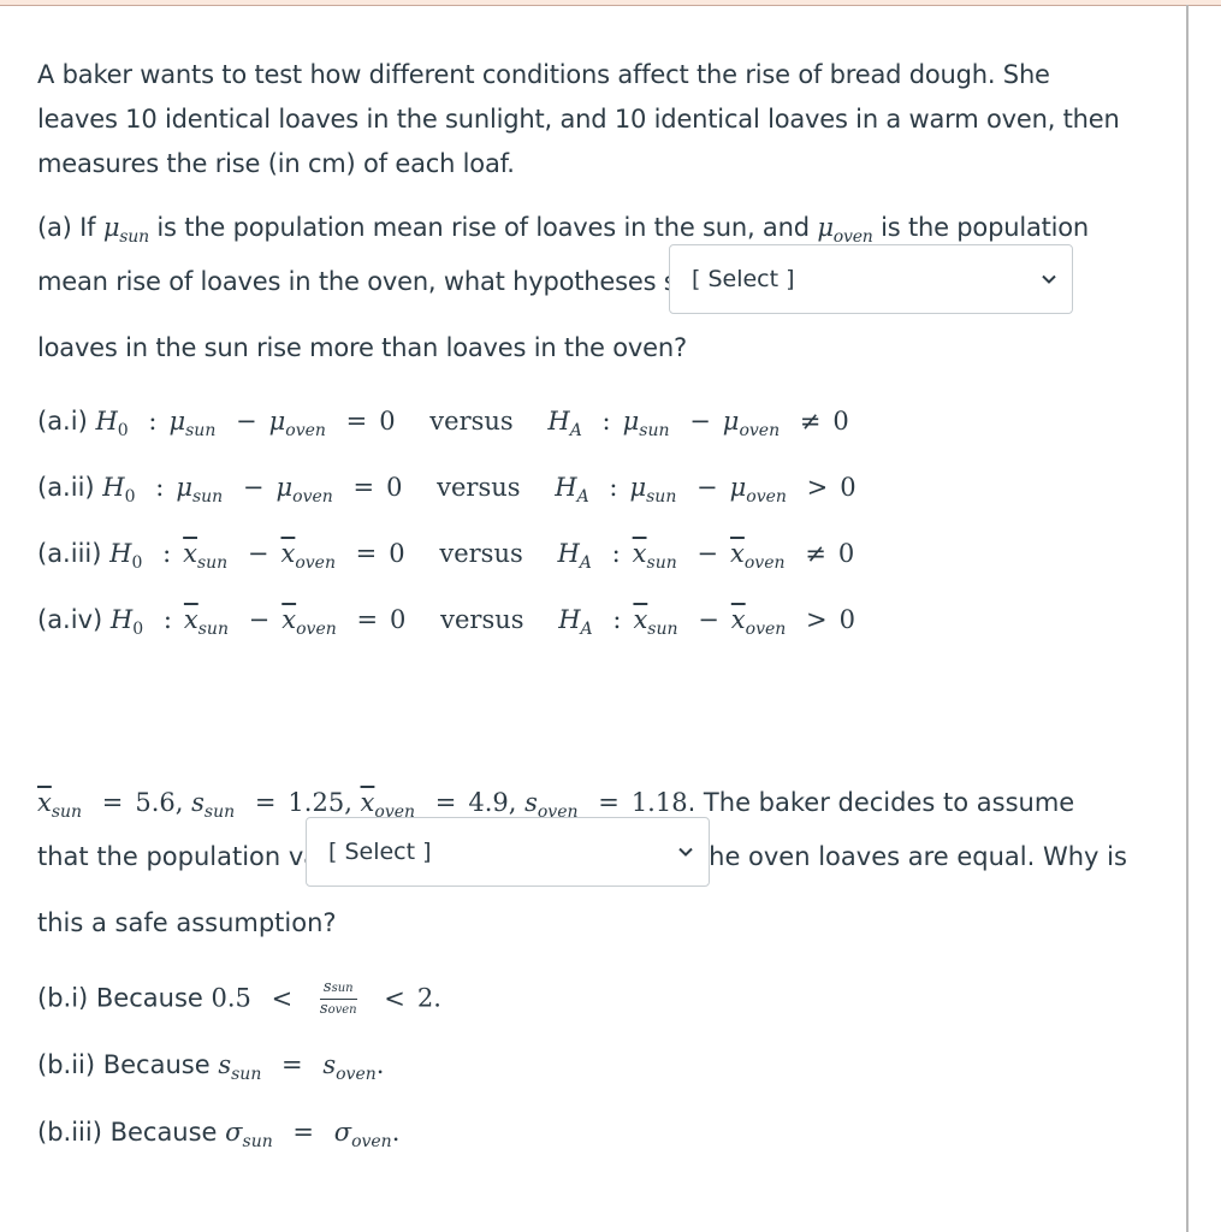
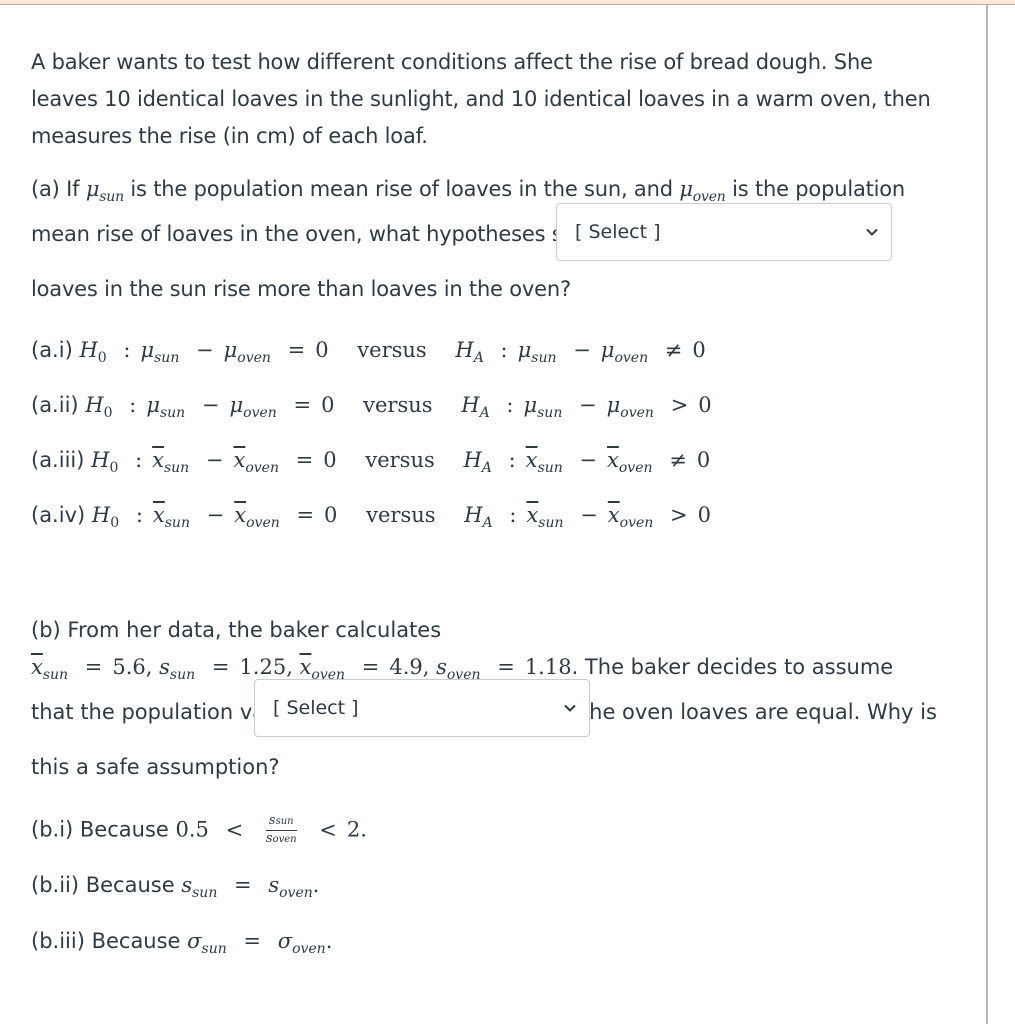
  A baker wants to test how different conditions affect the rise of bread dough. She
  leaves 10 identical loaves in the sunlight, and 10 identical loaves in a warm oven, then
  measures the rise (in cm) of each loaf.
  (a) If μsun is the population mean rise of loaves in the sun, and μoven is the population
  loaves in the sun rise more than loaves in the oven?
  [ Select ]
  (a.i) H0 : μsun − μoven = 0 versus HA : μsun − μoven ≠ 0
  (a.ii) H0 : μsun − μoven = 0 versus HA : μsun − μoven > 0
  (a.iii) H0 : xsun − xoven = 0 versus HA : xsun − xoven ≠ 0
  (a.iv) H0 : xsun − xoven = 0 versus HA : xsun − xoven > 0
+ (b) From her data, the baker calculates
  xsun = 5.6, ssun = 1.25, xoven = 4.9, soven = 1.18. The baker decides to assume
  this a safe assumption?
  [ Select ]
  (b.i) Because 0.5 <
  ssun
  soven
  < 2.
  (b.ii) Because ssun = soven.
  (b.iii) Because σsun = σoven.
